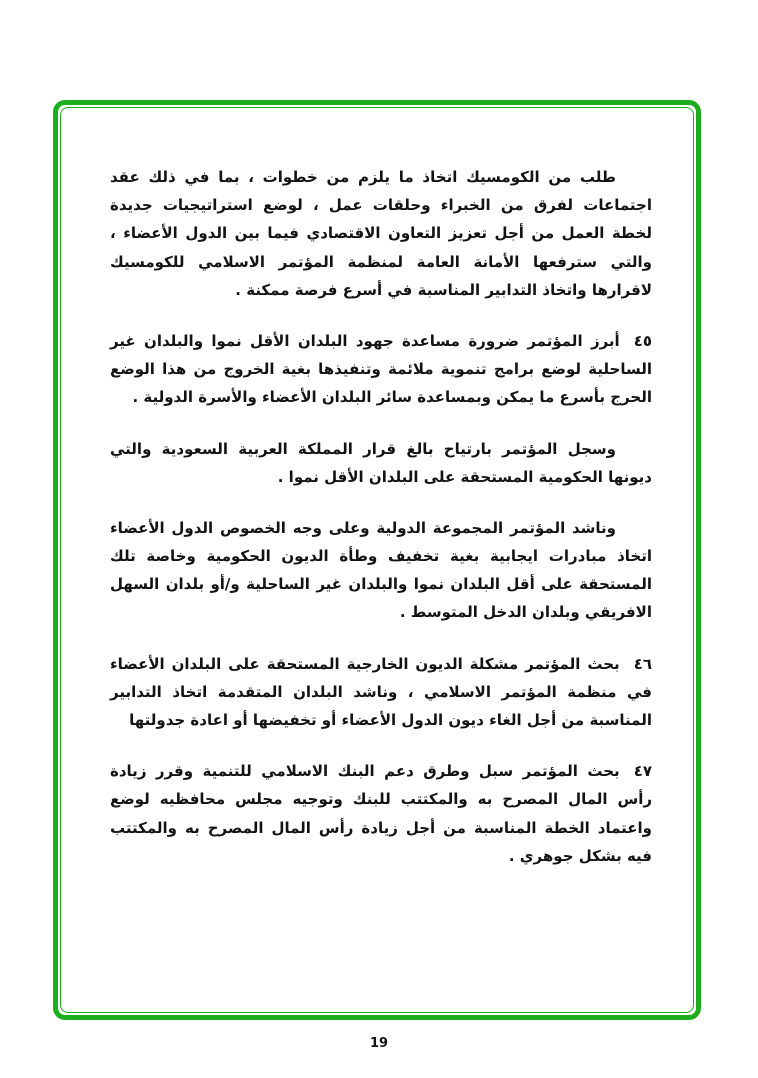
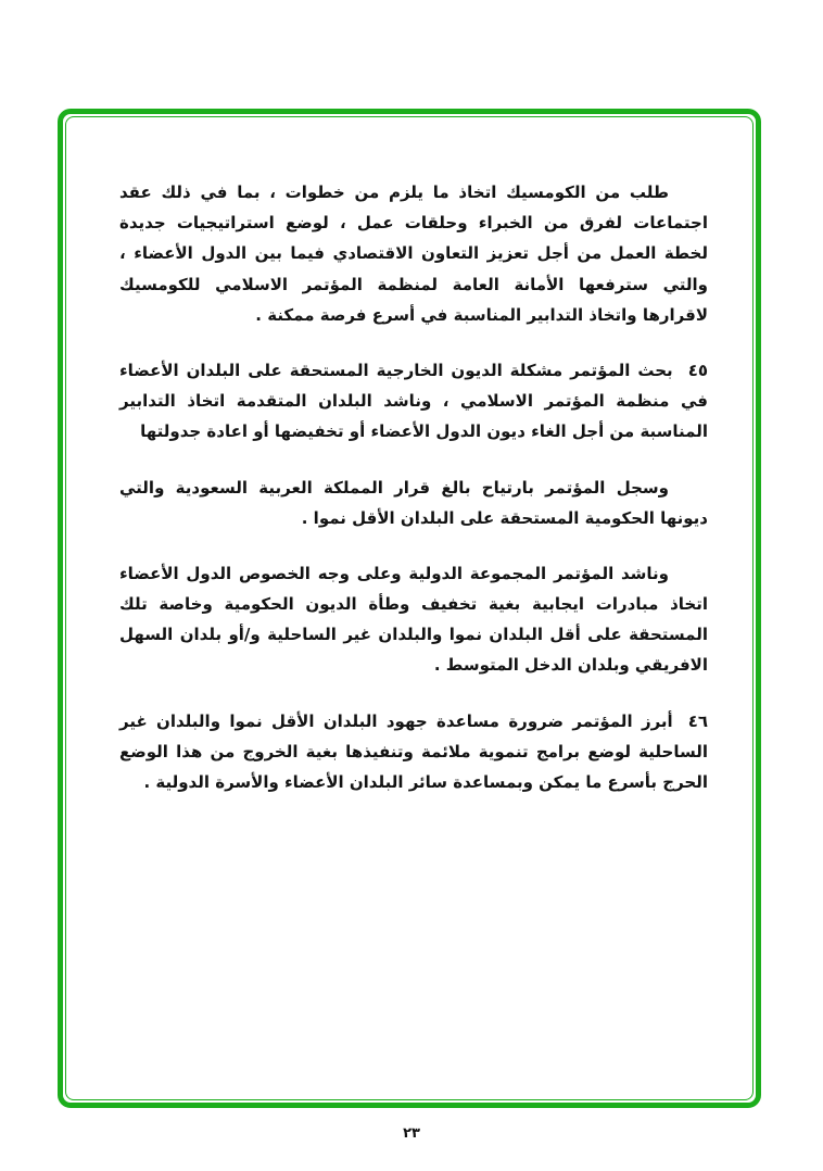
  طلب من الكومسيك اتخاذ ما يلزم من خطوات ، بما في ذلك عقد اجتماعات لفرق من الخبراء وحلقات عمل ، لوضع استراتيجيات جديدة لخطة العمل من أجل تعزيز التعاون الاقتصادي فيما بين الدول الأعضاء ، والتي سترفعها الأمانة العامة لمنظمة المؤتمر الاسلامي للكومسيك لاقرارها واتخاذ التدابير المناسبة في أسرع فرصة ممكنة .
- ٤٥أبرز المؤتمر ضرورة مساعدة جهود البلدان الأقل نموا والبلدان غير الساحلية لوضع برامج تنموية ملائمة وتنفيذها بغية الخروج من هذا الوضع الحرج بأسرع ما يمكن وبمساعدة سائر البلدان الأعضاء والأسرة الدولية .
+ ٤٥بحث المؤتمر مشكلة الديون الخارجية المستحقة على البلدان الأعضاء في منظمة المؤتمر الاسلامي ، وناشد البلدان المتقدمة اتخاذ التدابير المناسبة من أجل الغاء ديون الدول الأعضاء أو تخفيضها أو اعادة جدولتها
  وسجل المؤتمر بارتياح بالغ قرار المملكة العربية السعودية والتي ديونها الحكومية المستحقة على البلدان الأقل نموا .
  وناشد المؤتمر المجموعة الدولية وعلى وجه الخصوص الدول الأعضاء اتخاذ مبادرات ايجابية بغية تخفيف وطأة الديون الحكومية وخاصة تلك المستحقة على أقل البلدان نموا والبلدان غير الساحلية و/أو بلدان السهل الافريقي وبلدان الدخل المتوسط .
- ٤٦بحث المؤتمر مشكلة الديون الخارجية المستحقة على البلدان الأعضاء في منظمة المؤتمر الاسلامي ، وناشد البلدان المتقدمة اتخاذ التدابير المناسبة من أجل الغاء ديون الدول الأعضاء أو تخفيضها أو اعادة جدولتها
+ ٤٦أبرز المؤتمر ضرورة مساعدة جهود البلدان الأقل نموا والبلدان غير الساحلية لوضع برامج تنموية ملائمة وتنفيذها بغية الخروج من هذا الوضع الحرج بأسرع ما يمكن وبمساعدة سائر البلدان الأعضاء والأسرة الدولية .
- ٤٧بحث المؤتمر سبل وطرق دعم البنك الاسلامي للتنمية وقرر زيادة رأس المال المصرح به والمكتتب للبنك وتوجيه مجلس محافظيه لوضع واعتماد الخطة المناسبة من أجل زيادة رأس المال المصرح به والمكتتب فيه بشكل جوهري .
- 19
+ ٢٣
